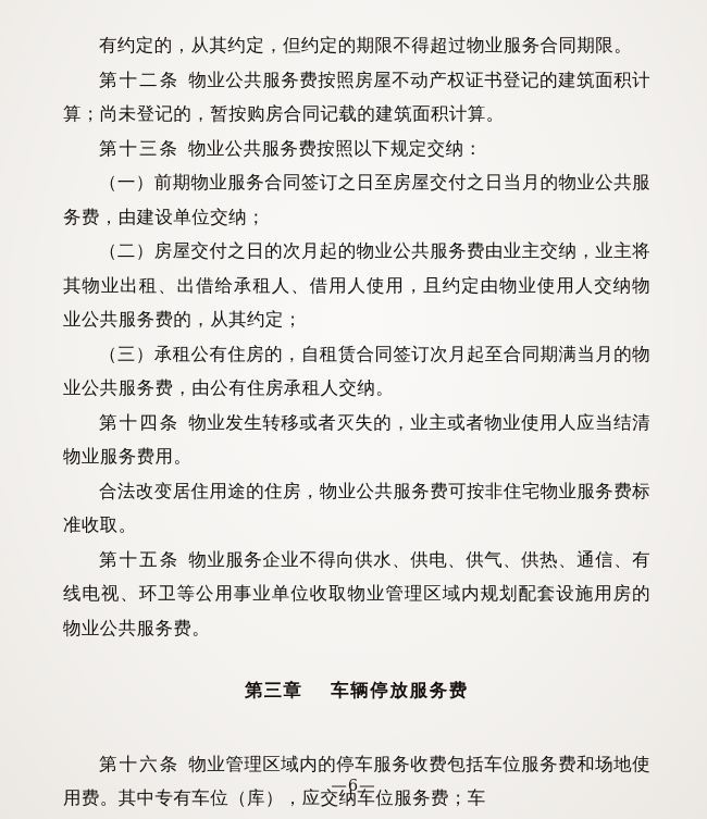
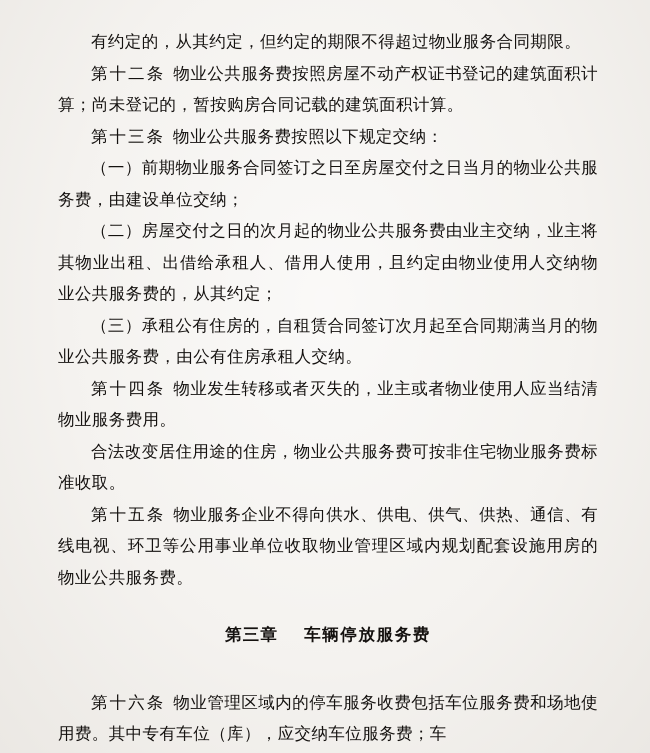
  有约定的，从其约定，但约定的期限不得超过物业服务合同期限。
  第十二条 物业公共服务费按照房屋不动产权证书登记的建筑面积计算；尚未登记的，暂按购房合同记载的建筑面积计算。
  第十三条 物业公共服务费按照以下规定交纳：
  （一）前期物业服务合同签订之日至房屋交付之日当月的物业公共服务费，由建设单位交纳；
  （二）房屋交付之日的次月起的物业公共服务费由业主交纳，业主将其物业出租、出借给承租人、借用人使用，且约定由物业使用人交纳物业公共服务费的，从其约定；
  （三）承租公有住房的，自租赁合同签订次月起至合同期满当月的物业公共服务费，由公有住房承租人交纳。
  第十四条 物业发生转移或者灭失的，业主或者物业使用人应当结清物业服务费用。
  合法改变居住用途的住房，物业公共服务费可按非住宅物业服务费标准收取。
  第十五条 物业服务企业不得向供水、供电、供气、供热、通信、有线电视、环卫等公用事业单位收取物业管理区域内规划配套设施用房的物业公共服务费。
  第三章 车辆停放服务费
  第十六条 物业管理区域内的停车服务收费包括车位服务费和场地使用费。其中专有车位（库），应交纳车位服务费；车
- —6—
